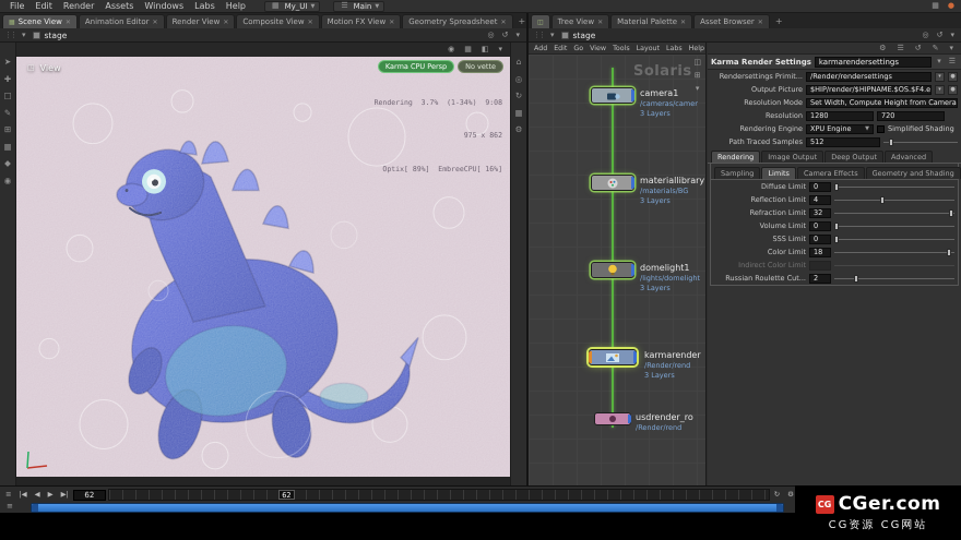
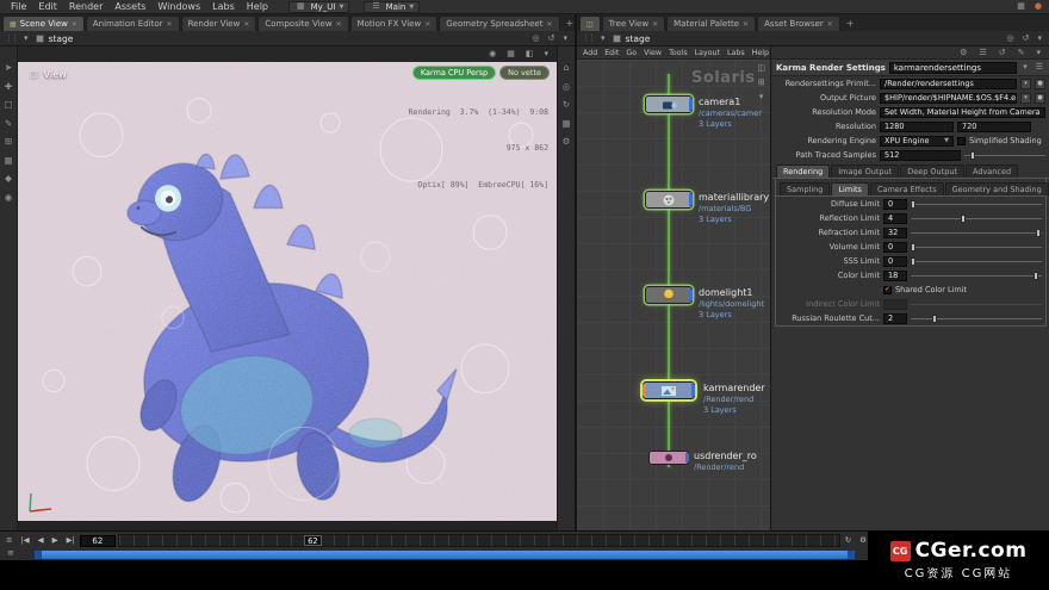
  File
  Edit
  Render
  Assets
  Windows
  Labs
  Help
  ▦
  My_UI
  ☰
  Main
  ▦
  ●
  Scene View
  Animation Editor
  Render View
  Composite View
  Motion FX View
  Geometry Spreadsheet
  +
  Tree View
  Material Palette
  Asset Browser
  +
  ⋮⋮
  ▾
  stage
  ◎
  ↺
  ▾
  ➤
  ✚
  □
  ✎
  ⊞
  ▦
  ◆
  ◉
  ⌂
  ◎
  ↻
  ▦
  ⚙
  ◉
  ▦
  ◧
  ▾
  ◳
  View
  Karma CPU Persp
  No vette
  Rendering 3.7% (1-34%) 9:08
  975 x 862
  Optix[ 89%] EmbreeCPU[ 16%]
  ⋮⋮
  ▾
  stage
  ◎
  ↺
  ▾
  Solaris
  ◫
  ⊞
  ▾
  camera1
  /cameras/camer
  3 Layers
  materiallibrary
  /materials/BG
  3 Layers
  domelight1
  3 Layers
  karmarender
  /Render/rend
  3 Layers
  usdrender_ro
  /Render/rend
  ⚙
  ☰
  ↺
  ✎
  ▾
  Karma Render Settings
  karmarendersettings
  ▾
  ☰
  Rendersettings Primit...
  /Render/rendersettings
  Output Picture
  $HIP/render/$HIPNAME.$OS.$F4.e
  Resolution Mode
- Set Width, Compute Height from Camera
+ Set Width, Material Height from Camera
  Resolution
  1280
  720
  Rendering Engine
  XPU Engine
  Simplified Shading
  Path Traced Samples
  512
  Rendering
  Image Output
  Deep Output
  Advanced
  Sampling
  Limits
  Camera Effects
  Geometry and Shading
  Diffuse Limit
  0
  Reflection Limit
  4
  Refraction Limit
  32
  Volume Limit
  0
  SSS Limit
  0
  Color Limit
  18
+ Shared Color Limit
  Indirect Color Limit
  Russian Roulette Cut...
  2
  ≡
  |◀
  ◀
  ▶
  ▶|
  62
  62
  ↻
  ⚙
  ≡
  CG
  CGer.com
  CG资源 CG网站
